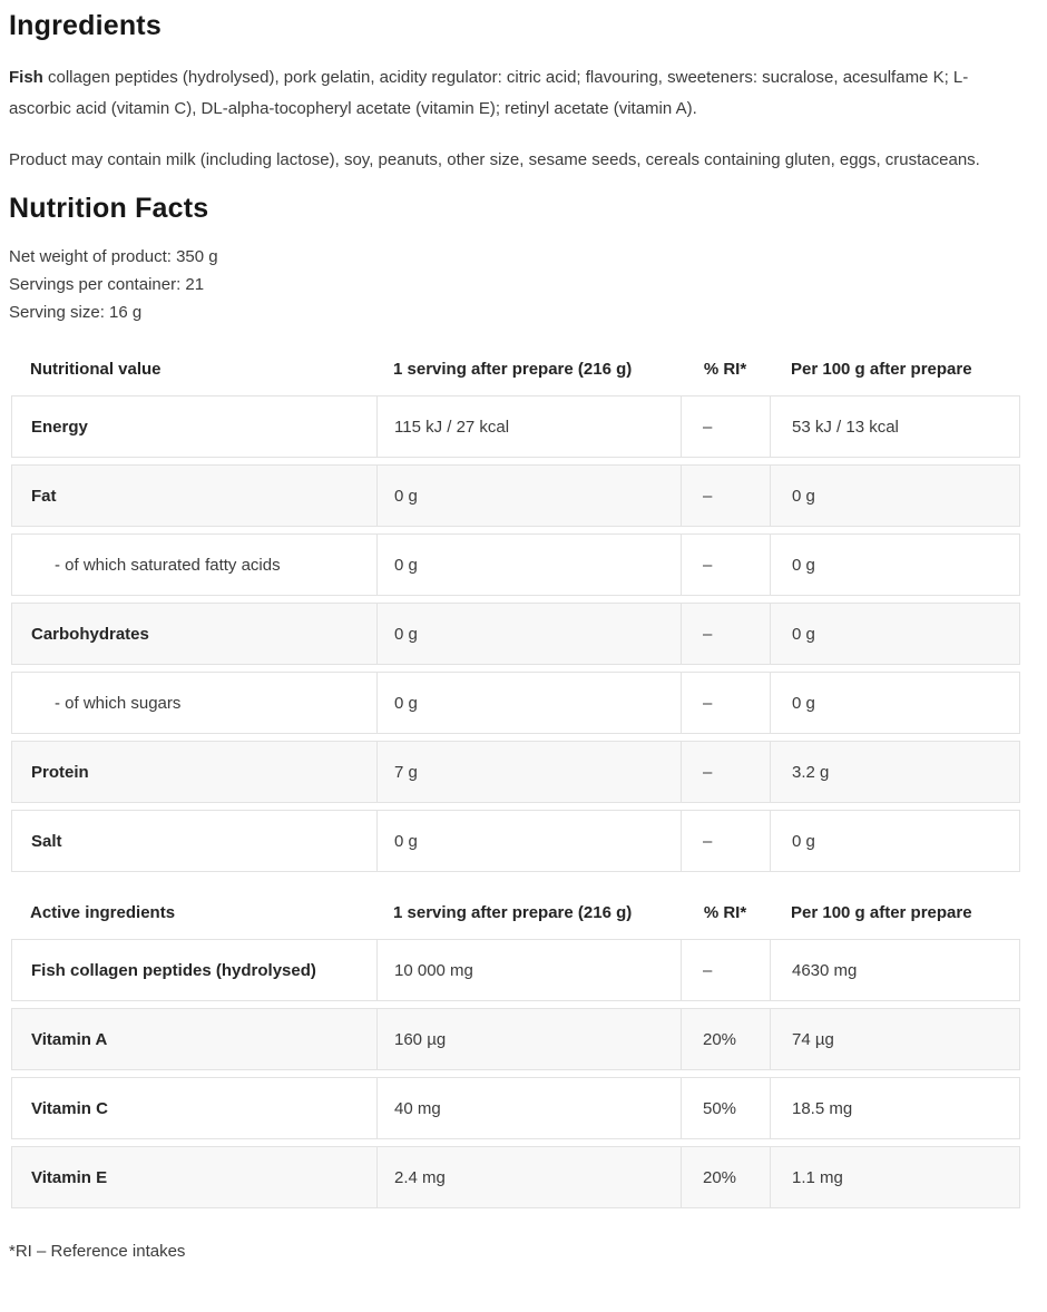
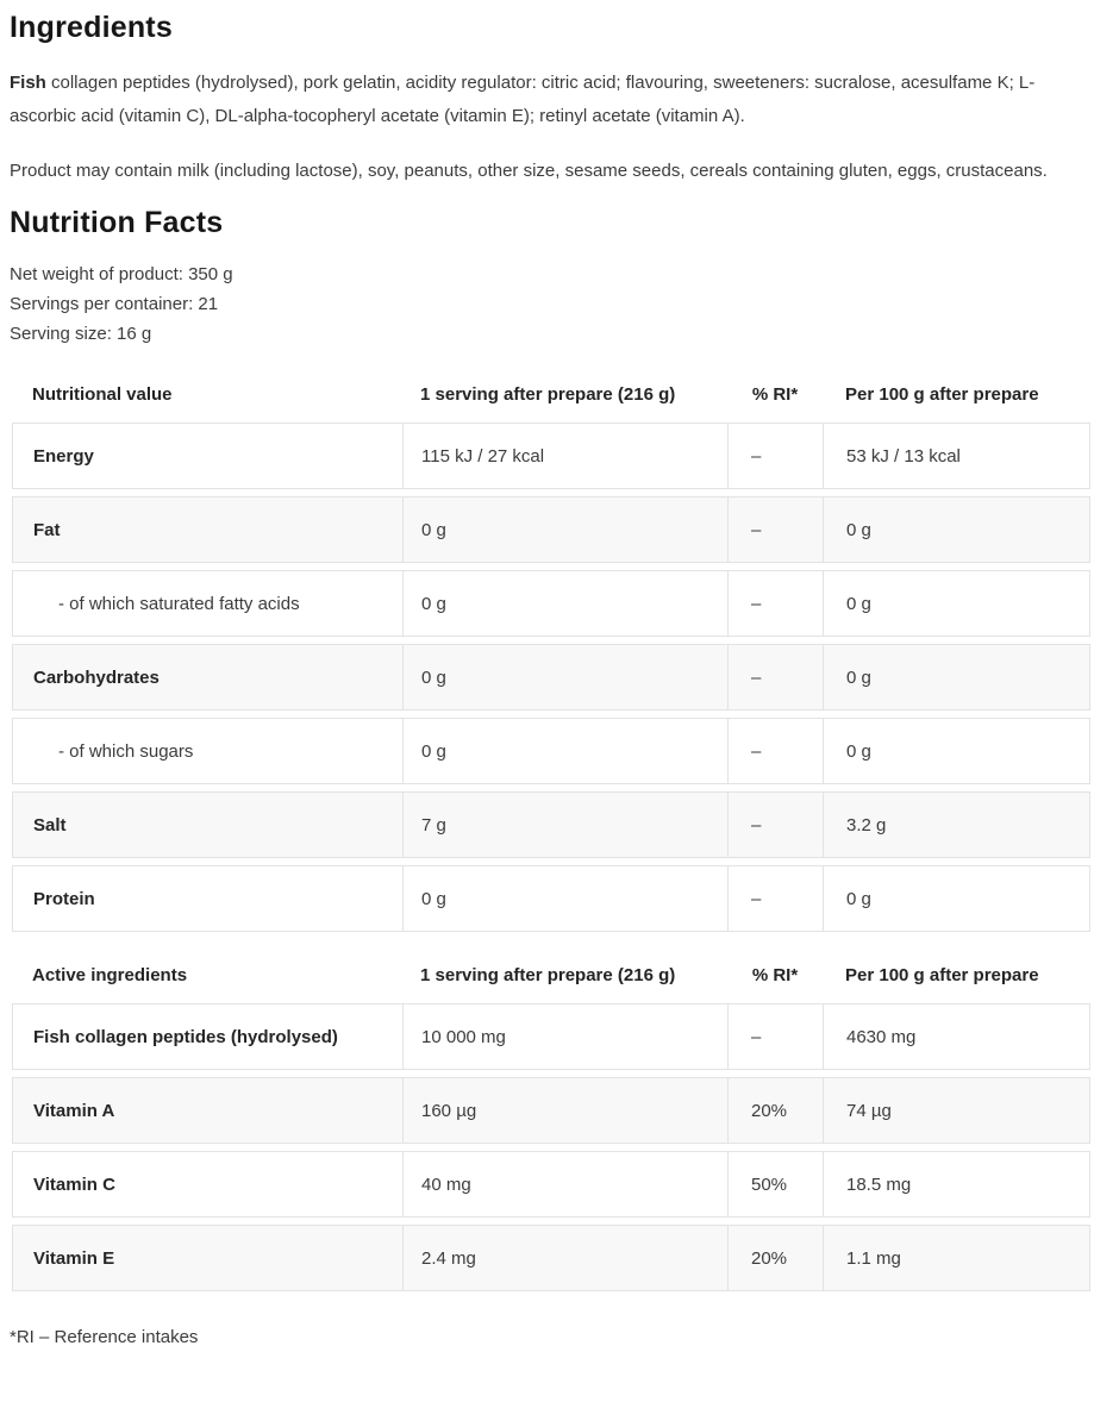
  Ingredients
  Fish collagen peptides (hydrolysed), pork gelatin, acidity regulator: citric acid; flavouring, sweeteners: sucralose, acesulfame K; L-ascorbic acid (vitamin C), DL-alpha-tocopheryl acetate (vitamin E); retinyl acetate (vitamin A).
  Product may contain milk (including lactose), soy, peanuts, other size, sesame seeds, cereals containing gluten, eggs, crustaceans.
  Nutrition Facts
  Net weight of product: 350 g
  Servings per container: 21
  Serving size: 16 g
  Nutritional value
  1 serving after prepare (216 g)
  % RI*
  Per 100 g after prepare
  Energy
  115 kJ / 27 kcal
  –
  53 kJ / 13 kcal
  Fat
  0 g
  –
  0 g
  - of which saturated fatty acids
  0 g
  –
  0 g
  Carbohydrates
  0 g
  –
  0 g
  - of which sugars
  0 g
  –
  0 g
- Protein
+ Salt
  7 g
  –
  3.2 g
- Salt
+ Protein
  0 g
  –
  0 g
  Active ingredients
  1 serving after prepare (216 g)
  % RI*
  Per 100 g after prepare
  Fish collagen peptides (hydrolysed)
  10 000 mg
  –
  4630 mg
  Vitamin A
  160 µg
  20%
  74 µg
  Vitamin C
  40 mg
  50%
  18.5 mg
  Vitamin E
  2.4 mg
  20%
  1.1 mg
  *RI – Reference intakes
